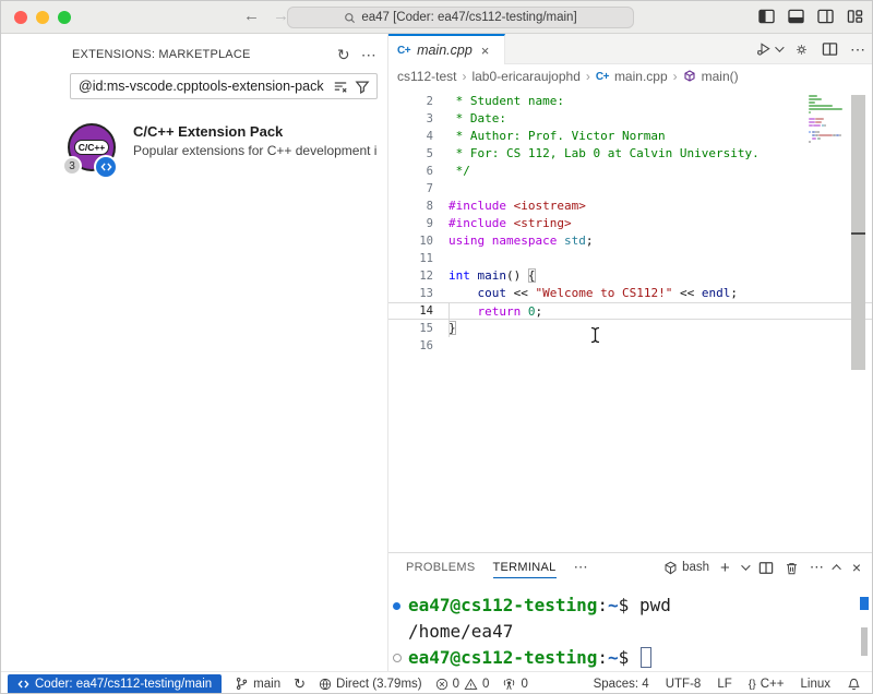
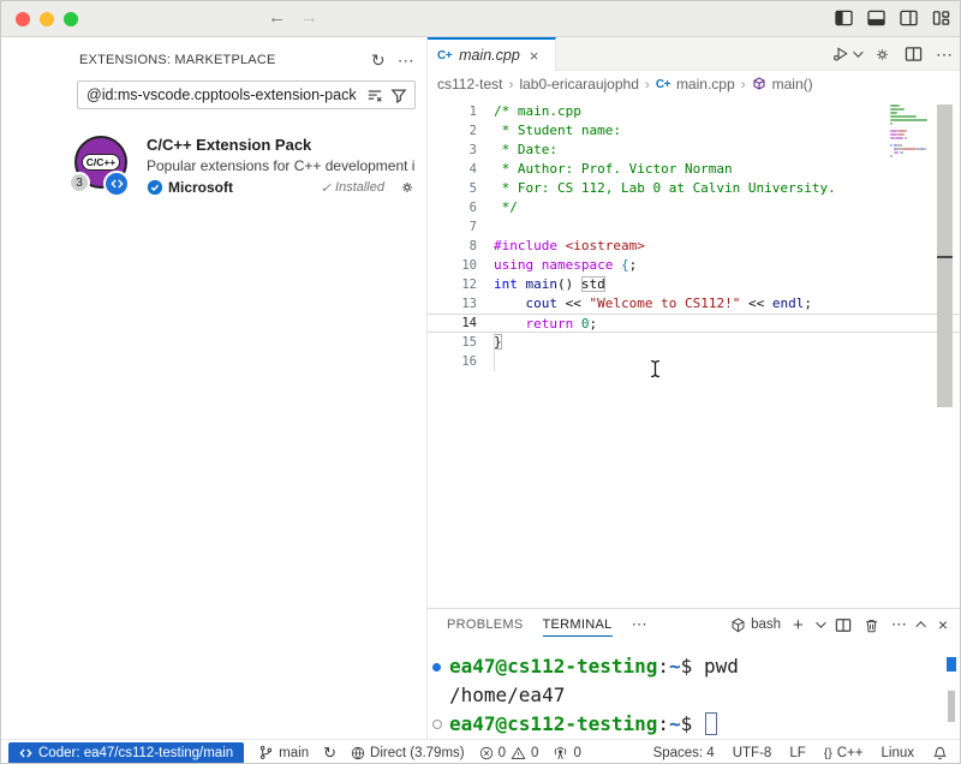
  ←
  →
- ea47 [Coder: ea47/cs112-testing/main]
  EXTENSIONS: MARKETPLACE
  ↻
  ⋯
  @id:ms-vscode.cpptools-extension-pack
  C/C++
  3
  C/C++ Extension Pack
  Popular extensions for C++ development i
+ Microsoft
+ ✓
+ Installed
  C+
  main.cpp
  ×
  ⋯
  cs112-test
  ›
  lab0-ericaraujophd
  ›
  C+
  main.cpp
  ›
  main()
+ 1 /* main.cpp
  2 * Student name:
  3 * Date:
  4 * Author: Prof. Victor Norman
  5 * For: CS 112, Lab 0 at Calvin University.
  6 */
  7
  8 #include <iostream>
- 9 #include <string>
- 10 using namespace std;
+ 10 using namespace {;
- 11
- 12 int main() {
+ 12 int main() std
  13 cout << "Welcome to CS112!" << endl;
  14 return 0;
  15 }
  16
  PROBLEMS
  TERMINAL
  ⋯
  bash
  +
  ⋯
  ×
  ea47@cs112-testing:~$ pwd
  /home/ea47
  ea47@cs112-testing:~$
  Coder: ea47/cs112-testing/main
  main
  ↻
  Direct (3.79ms)
  0
  0
  0
  Spaces: 4
  UTF-8
  LF
  {}
  C++
  Linux
